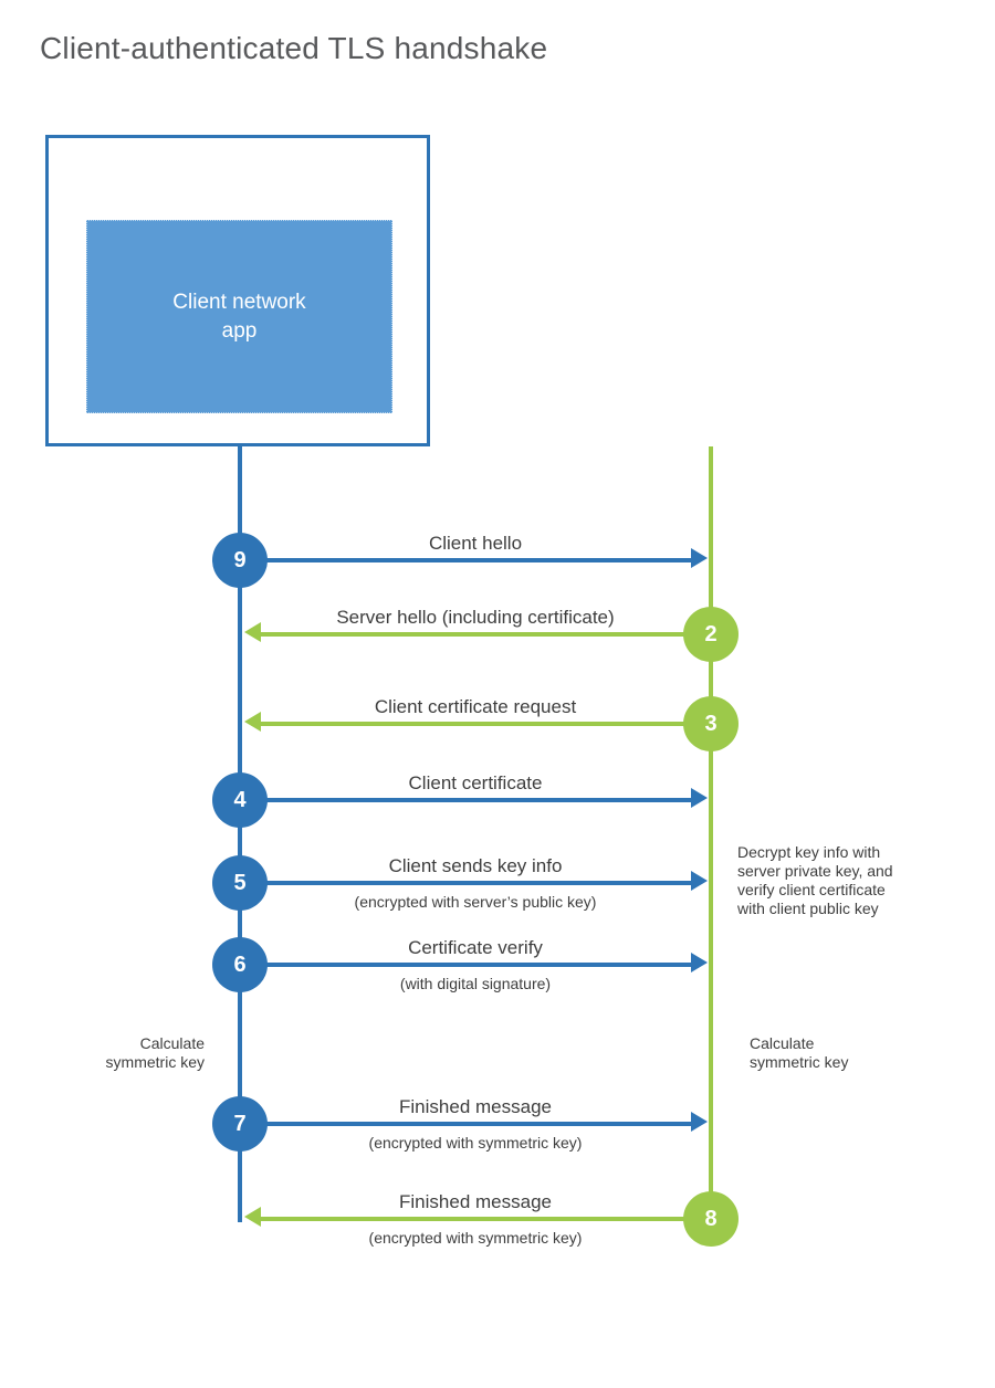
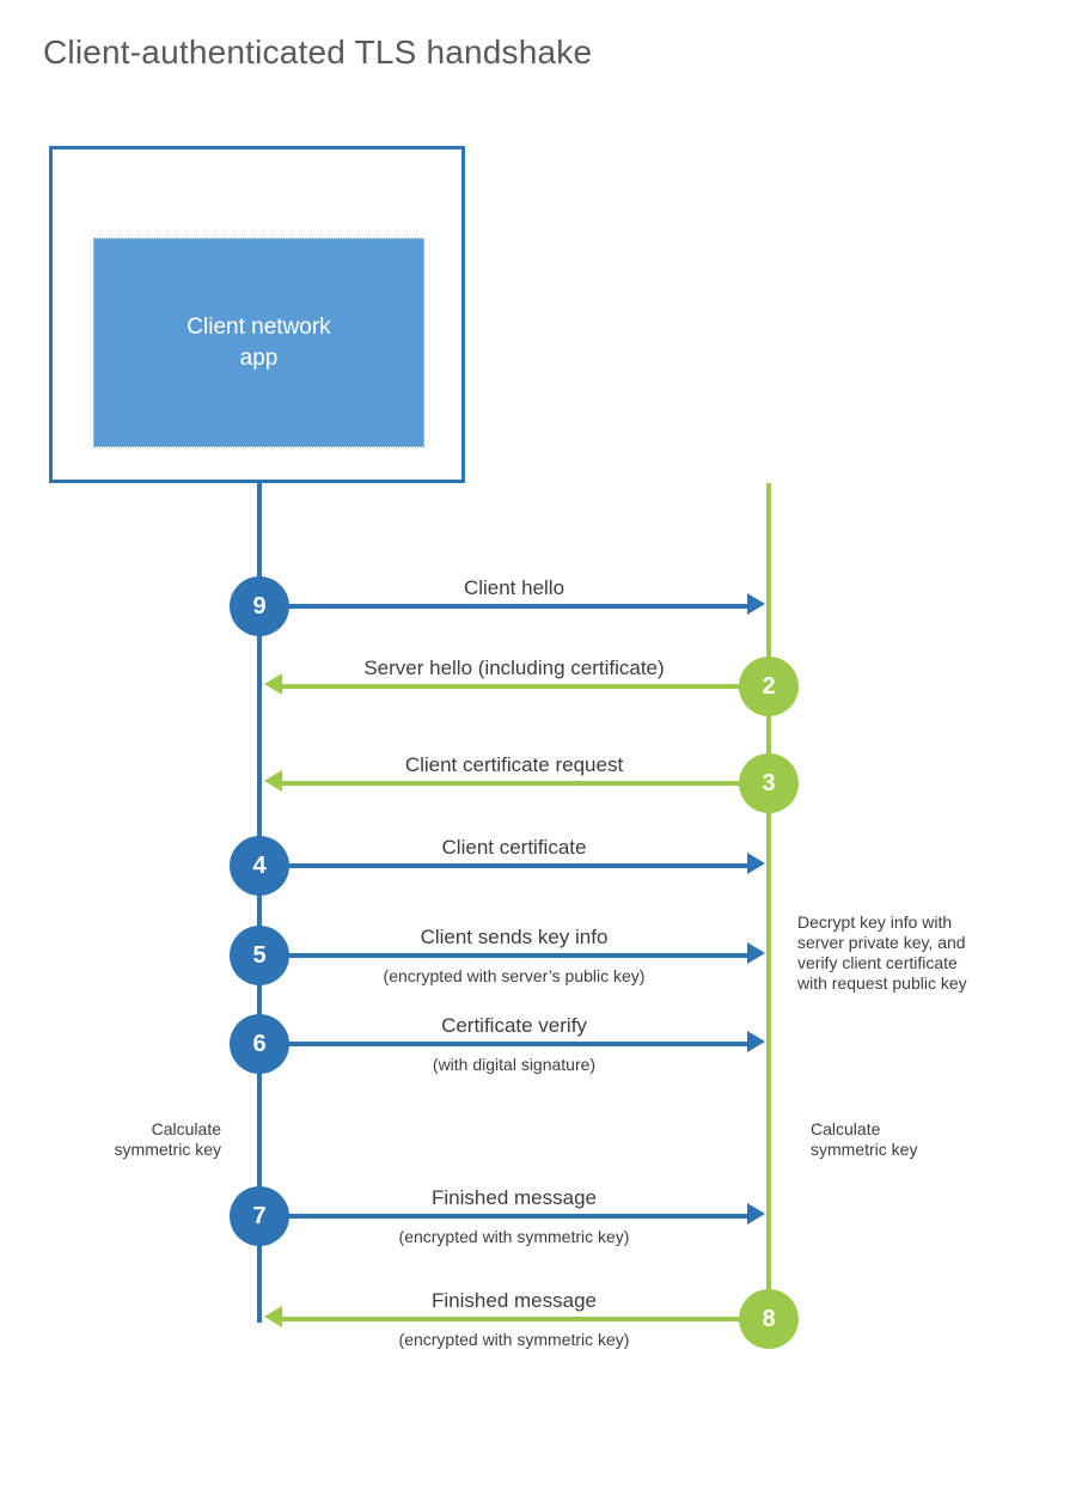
  Client-authenticated TLS handshake
  Client network app
  9
  Client hello
  2
  Server hello (including certificate)
  3
  Client certificate request
  4
  Client certificate
  5
  Client sends key info
  (encrypted with server’s public key)
  6
  Certificate verify
  (with digital signature)
  7
  Finished message
  (encrypted with symmetric key)
  8
  Finished message
  (encrypted with symmetric key)
- Decrypt key info with server private key, and verify client certificate with client public key
+ Decrypt key info with server private key, and verify client certificate with request public key
  Calculate symmetric key
  Calculate symmetric key
